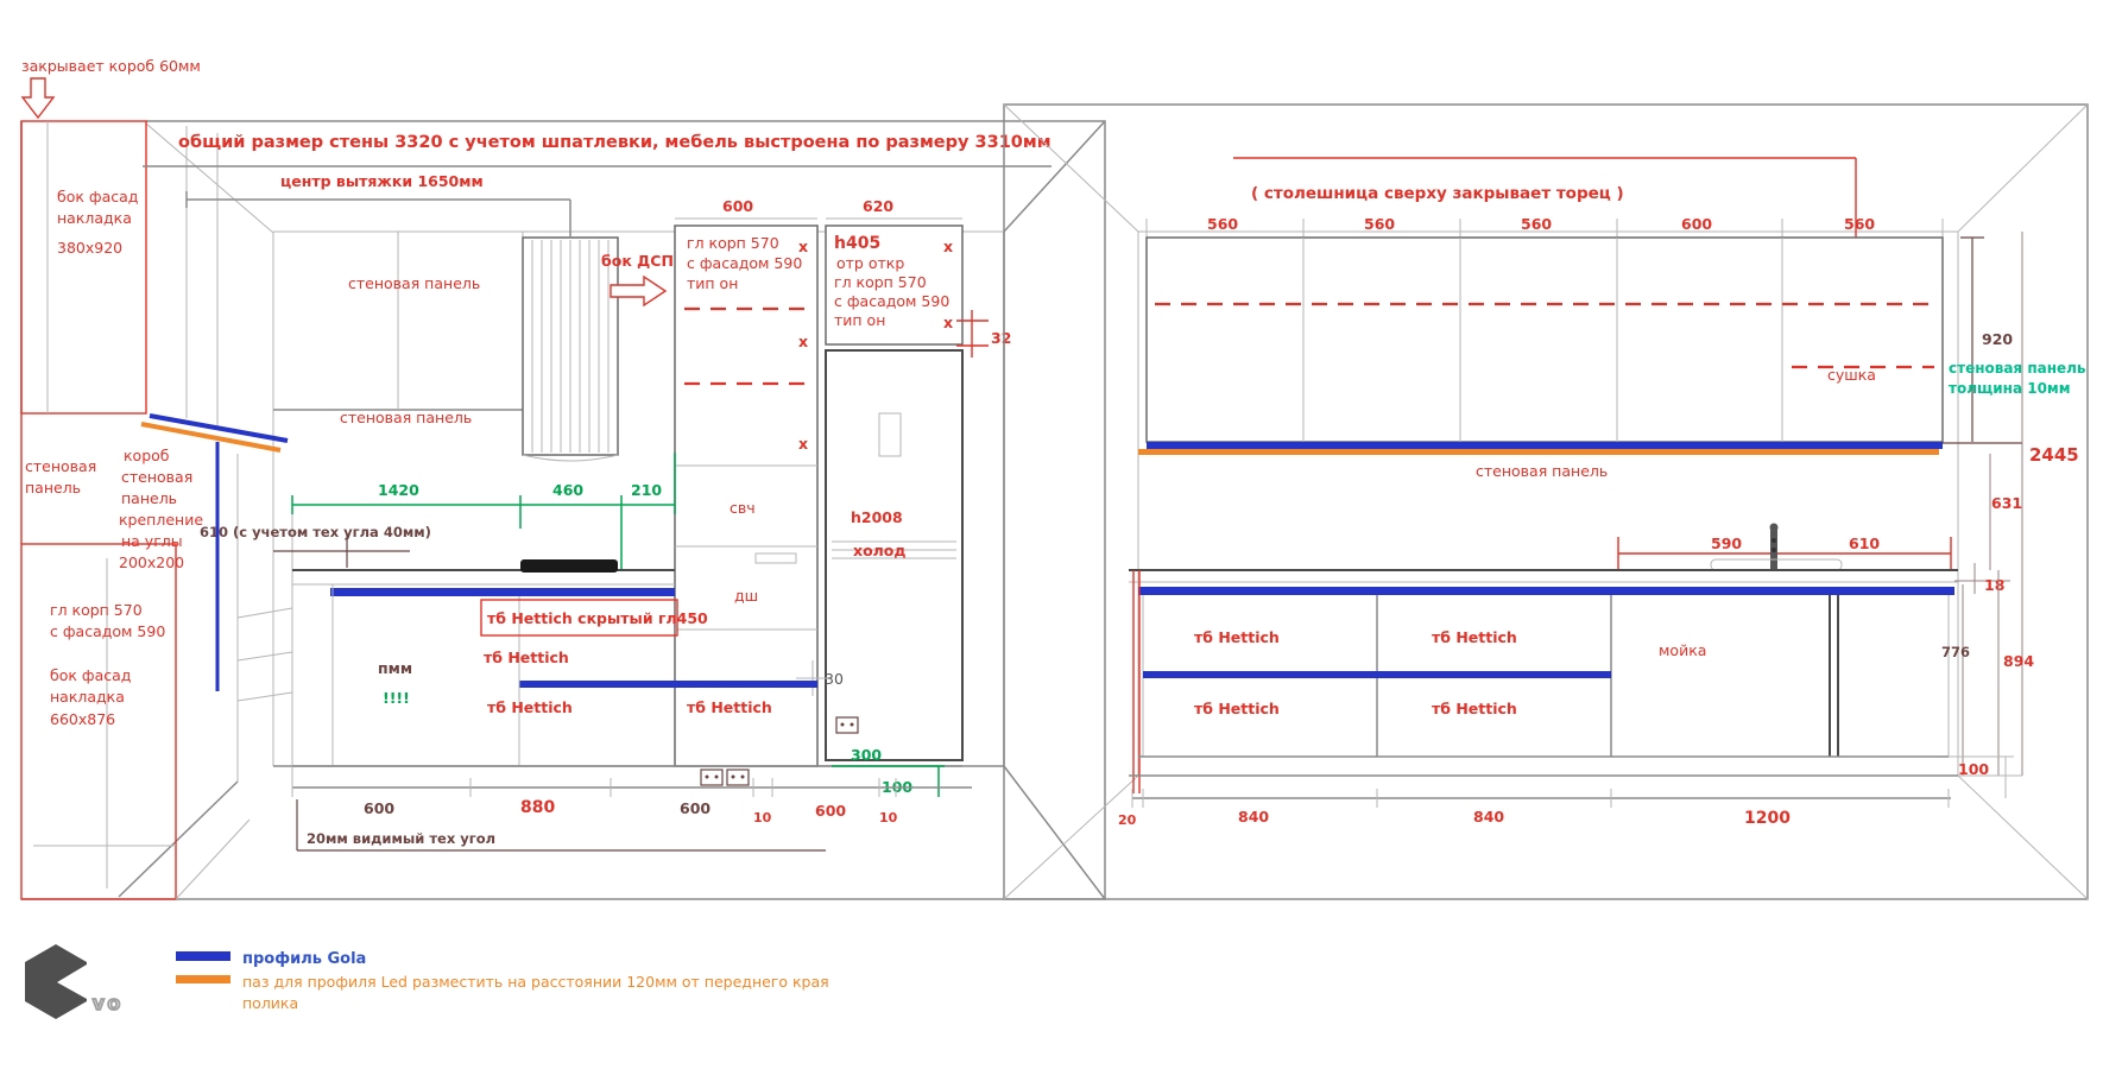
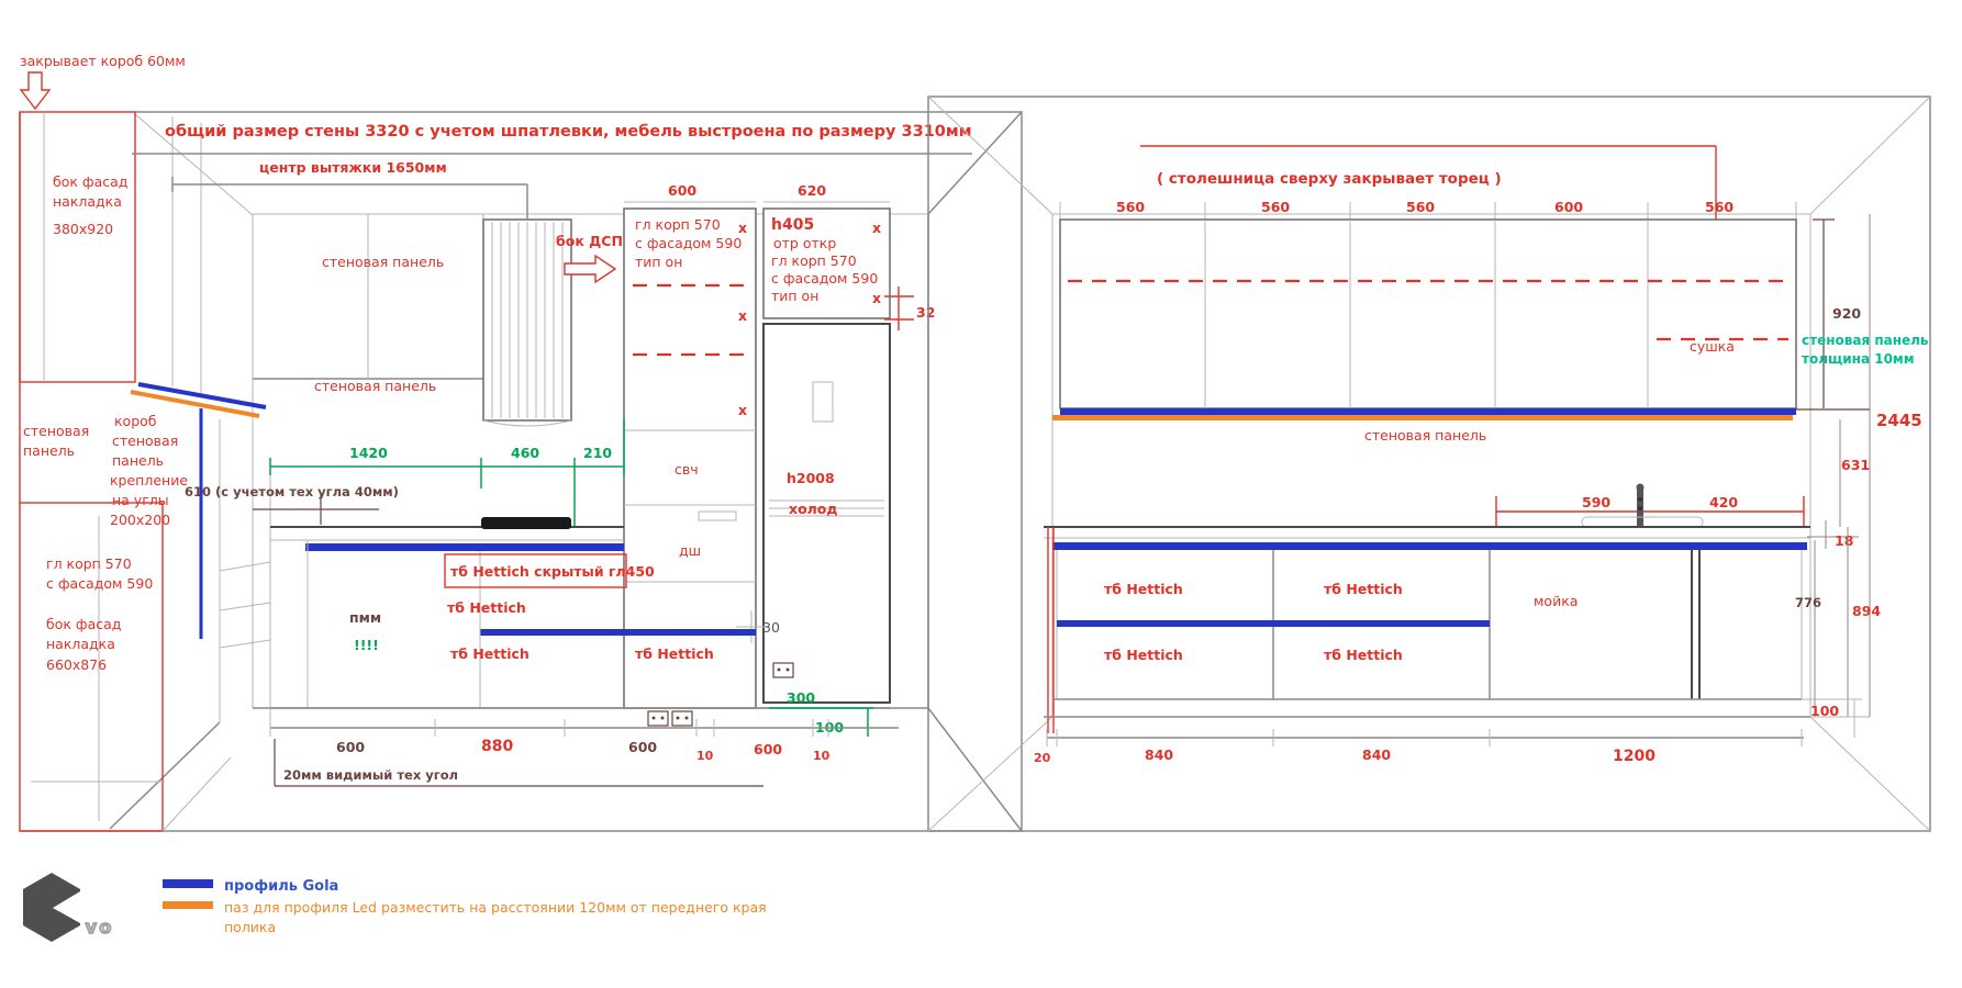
  закрывает короб 60мм
  бок фасад
  накладка
  380x920
  общий размер стены 3320 с учетом шпатлевки, мебель выстроена по размеру 330м
  центр вытяжки 1650мм
  стеновая панель
  стеновая панель
  бок ДСП
  гл корп 570
  с фасадом 590
  тип он
  x
  x
  x
  свч
  дш
  тб Hettich
  h405
  отр откр
  гл корп 570
  с фасадом 590
  тип он
  x
  x
  32
  600
  620
  h2008
  холод
  30
  1420
  460
  210
  610 (с учетом тех угла 40мм)
  пмм
  !!!!
  тб Hettich скрытый гл450
  тб Hettich
  тб Hettich
  300
  600
  880
  600
  10
  600
  10
  20мм видимый тех угол
  стеновая
  панель
  короб
  стеновая
  панель
  крепление
  на углы
  200x200
  гл корп 570
  с фасадом 590
  бок фасад
  накладка
  660x876
  ( столешница сверху закрывает торец )
  560
  560
  560
  600
  560
  сушка
  стеновая панель
  590
- 610
+ 420
  тб Hettich
  тб Hettich
  тб Hettich
  тб Hettich
  мойка
  20
  840
  840
  1200
  920
  стеновая панель
  толщина 10мм
  2445
  631
  18
  776
  894
  100
  профиль Gola
  паз для профиля Led разместить на расстоянии 120мм от переднего края
  полика
  VO
